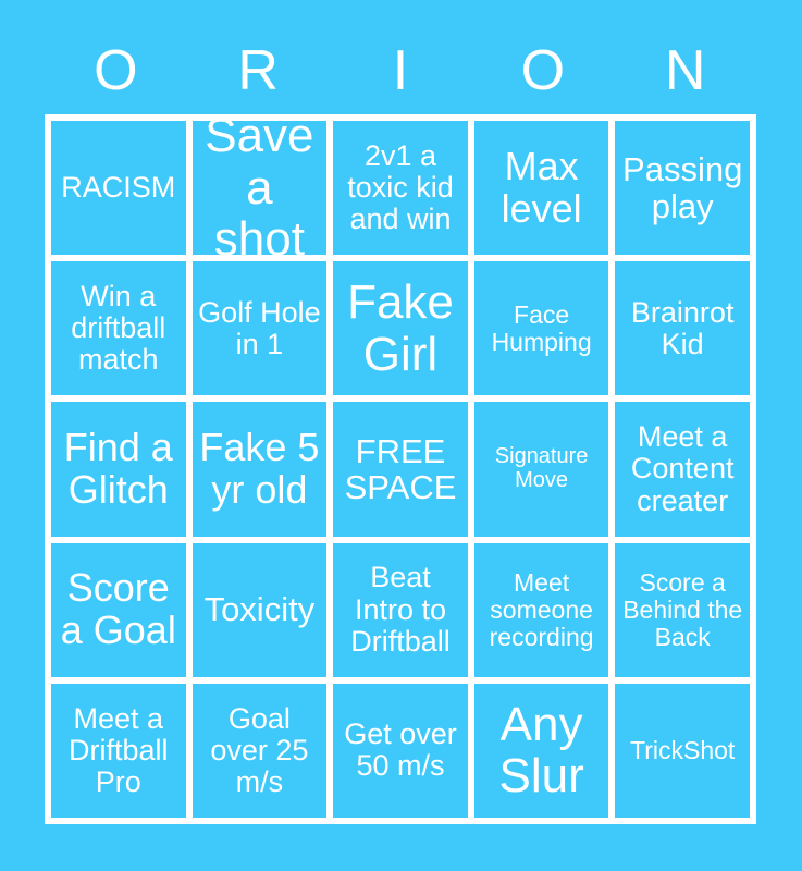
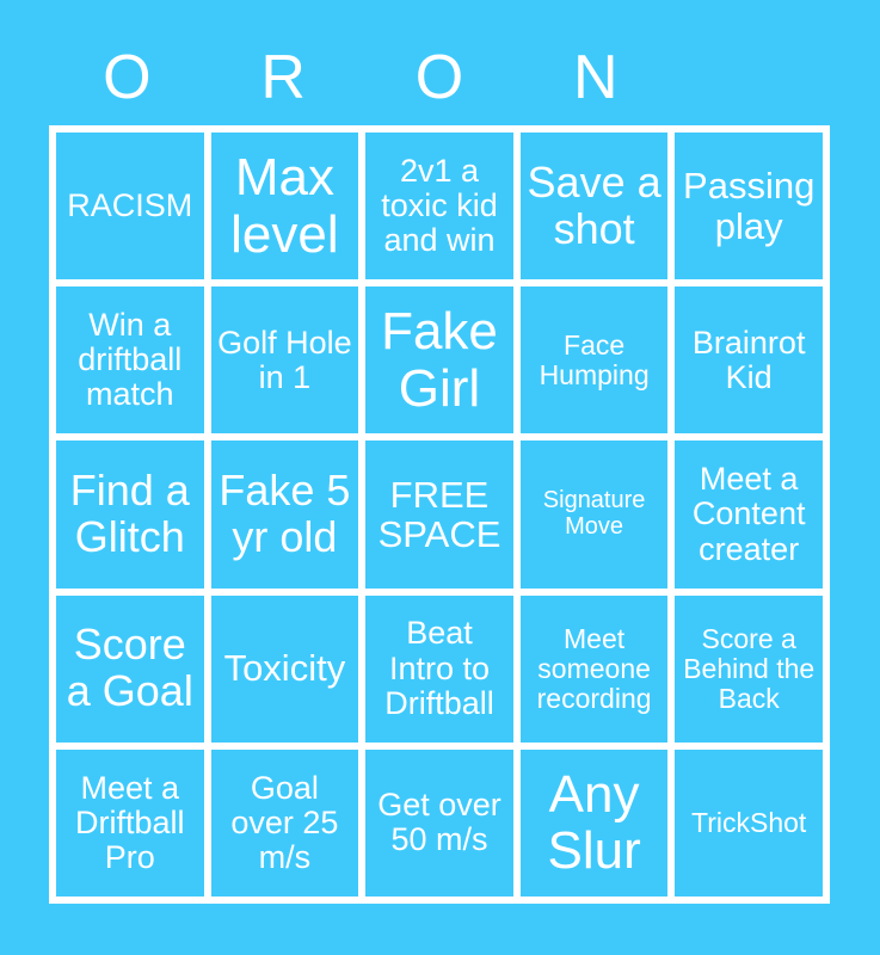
  O
  R
- I
  O
  N
  RACISM
- Save a shot
+ Max level
  2v1 a toxic kid and win
- Max level
+ Save a shot
  Passing play
  Win a driftball match
  Golf Hole in 1
  Fake Girl
  Face Humping
  Brainrot Kid
  Find a Glitch
  Fake 5 yr old
  FREE SPACE
  Signature Move
  Meet a Content creater
  Score a Goal
  Toxicity
  Beat Intro to Driftball
  Meet someone recording
  Score a Behind the Back
  Meet a Driftball Pro
  Goal over 25 m/s
  Get over 50 m/s
  Any Slur
  TrickShot
